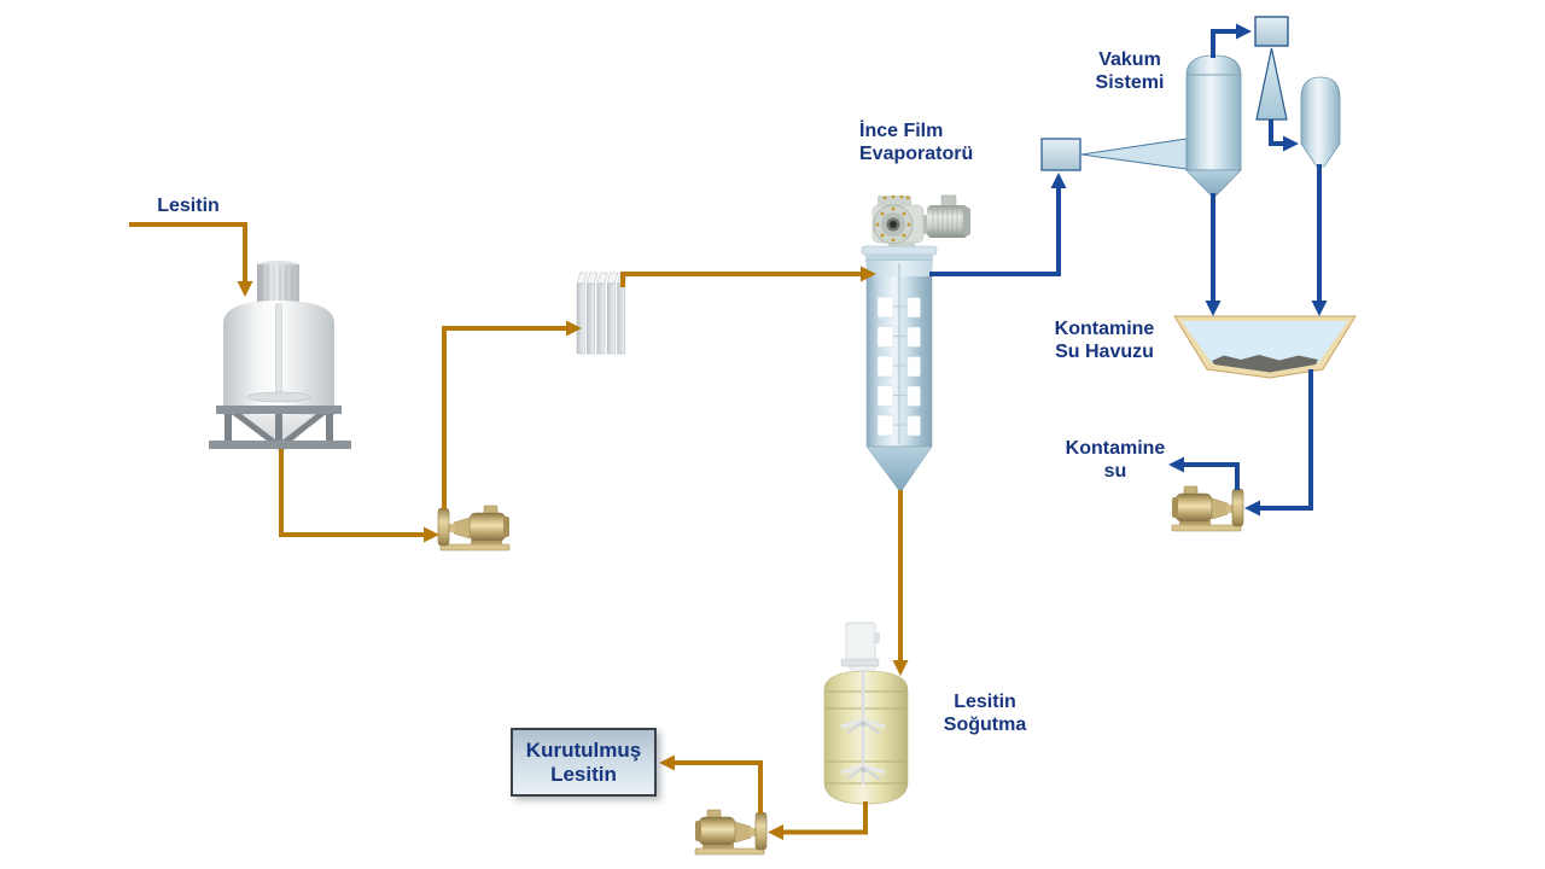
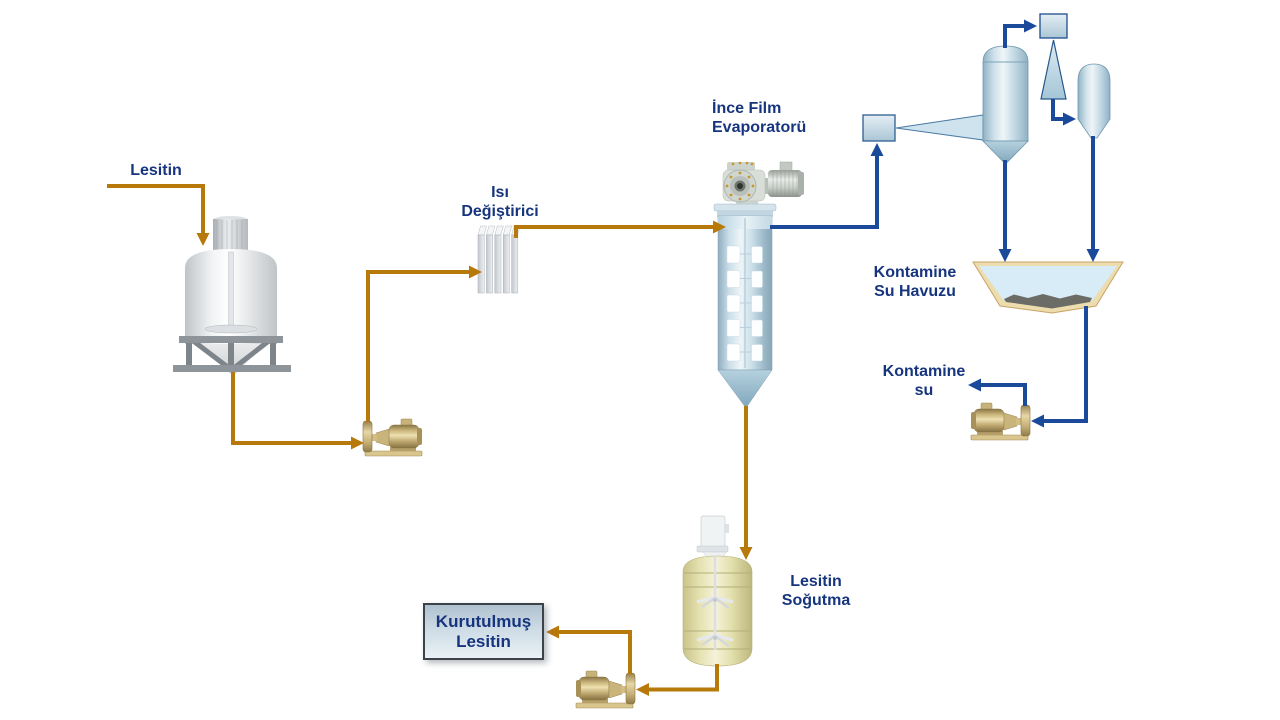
  Lesitin
+ Isı
+ Değiştirici
  İnce Film
  Evaporatorü
- Vakum
- Sistemi
  Kontamine
  Su Havuzu
  Kontamine
  su
  Lesitin
  Soğutma
  Kurutulmuş
  Lesitin
